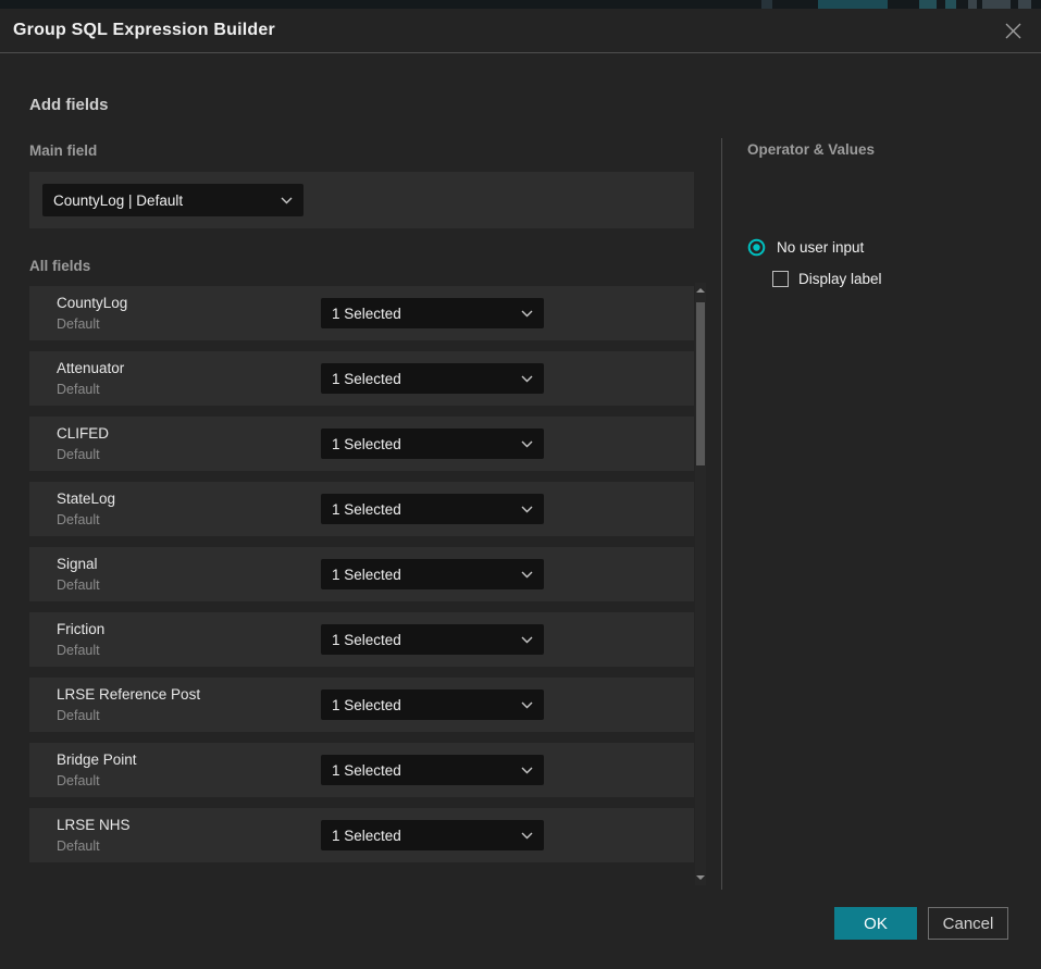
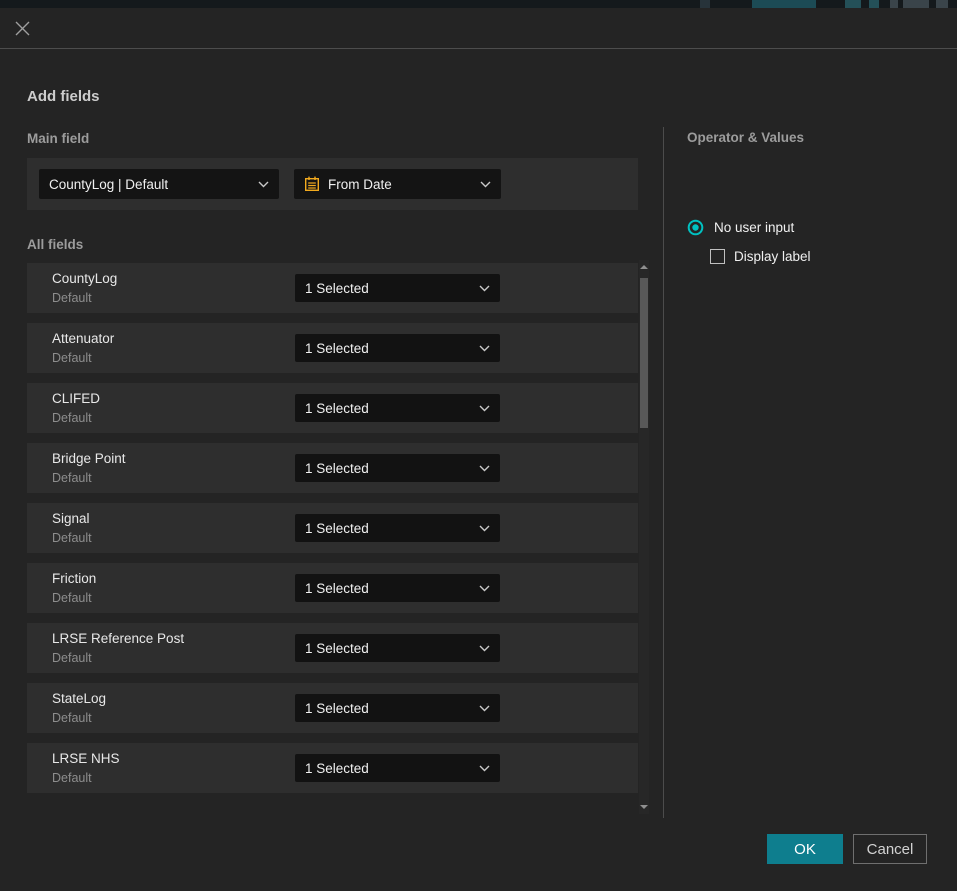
- Group SQL Expression Builder
  Add fields
  Main field
  CountyLog | Default
+ From Date
  All fields
  CountyLog
  Default
  1 Selected
  Attenuator
  Default
  1 Selected
  CLIFED
  Default
  1 Selected
- StateLog
+ Bridge Point
  Default
  1 Selected
  Signal
  Default
  1 Selected
  Friction
  Default
  1 Selected
  LRSE Reference Post
  Default
  1 Selected
- Bridge Point
+ StateLog
  Default
  1 Selected
  LRSE NHS
  Default
  1 Selected
  Operator & Values
  No user input
  Display label
  OK
  Cancel
